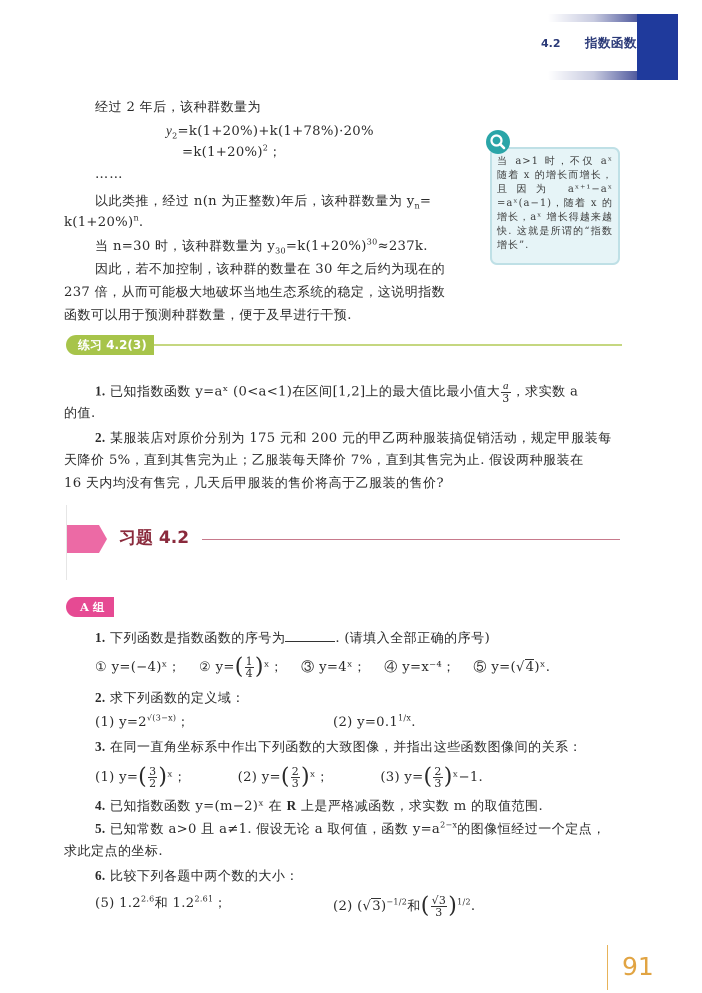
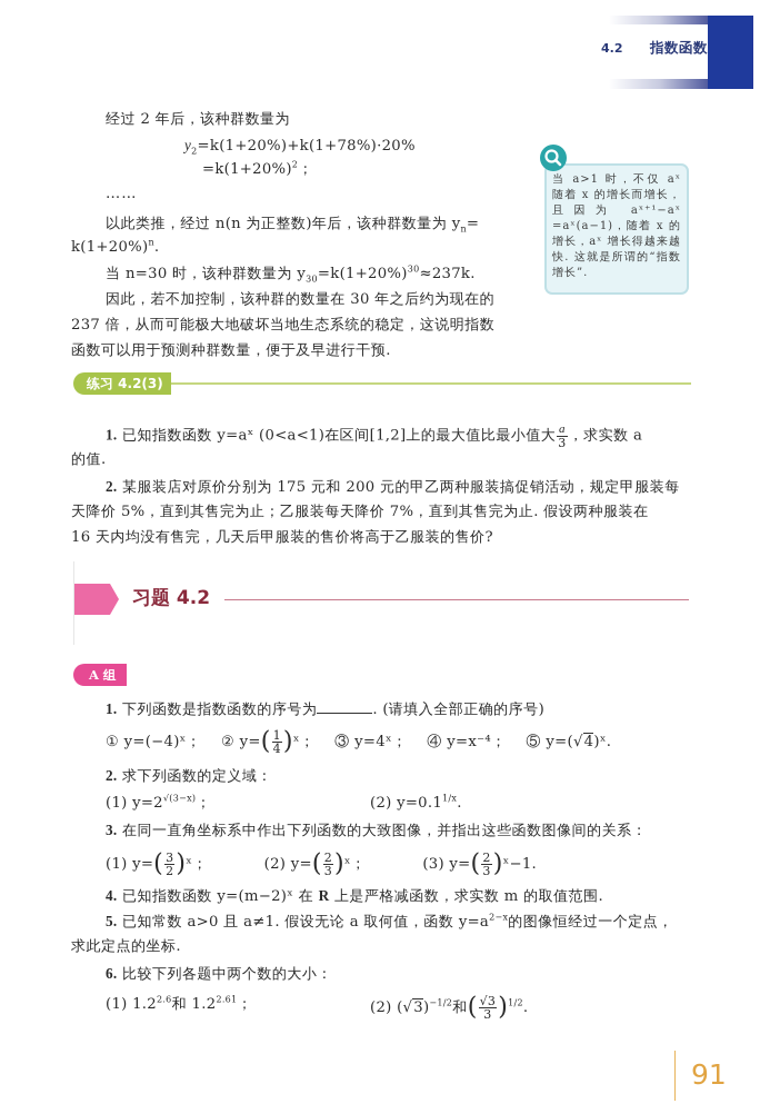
  4.2
  指数函数
  经过 2 年后，该种群数量为
  y2=k(1+20%)+k(1+78%)·20%
  =k(1+20%)2；
  ……
  以此类推，经过 n(n 为正整数)年后，该种群数量为 yn=
  k(1+20%)n.
  当 n=30 时，该种群数量为 y30=k(1+20%)30≈237k.
  因此，若不加控制，该种群的数量在 30 年之后约为现在的
  237 倍，从而可能极大地破坏当地生态系统的稳定，这说明指数
  函数可以用于预测种群数量，便于及早进行干预.
  当 a>1 时，不仅 aˣ 随着 x 的增长而增长，且因为 aˣ⁺¹−aˣ =aˣ(a−1)，随着 x 的增长，aˣ 增长得越来越快. 这就是所谓的“指数增长”.
  练习 4.2(3)
  1. 已知指数函数 y=aˣ (0<a<1)在区间[1,2]上的最大值比最小值大
  a
  3
  ，求实数 a
  的值.
  2. 某服装店对原价分别为 175 元和 200 元的甲乙两种服装搞促销活动，规定甲服装每
  天降价 5%，直到其售完为止；乙服装每天降价 7%，直到其售完为止. 假设两种服装在
  16 天内均没有售完，几天后甲服装的售价将高于乙服装的售价?
  习题 4.2
  A 组
  1. 下列函数是指数函数的序号为 . (请填入全部正确的序号)
  ① y=(−4)ˣ； ② y=(
  1
  4
  )ˣ； ③ y=4ˣ； ④ y=x⁻⁴； ⑤ y=(√4)ˣ.
  2. 求下列函数的定义域：
  (1) y=2√(3−x)；
  (2) y=0.11/x.
  3. 在同一直角坐标系中作出下列函数的大致图像，并指出这些函数图像间的关系：
  (1) y=(
  3
  2
  )ˣ； (2) y=(
  2
  3
  )ˣ； (3) y=(
  2
  3
  )ˣ−1.
  4. 已知指数函数 y=(m−2)ˣ 在 R 上是严格减函数，求实数 m 的取值范围.
  5. 已知常数 a>0 且 a≠1. 假设无论 a 取何值，函数 y=a2−x的图像恒经过一个定点，
  求此定点的坐标.
  6. 比较下列各题中两个数的大小：
- (5) 1.22.6和 1.22.61；
+ (1) 1.22.6和 1.22.61；
  (2) (√3)−1/2和(
  √3
  3
  )1/2.
  91
